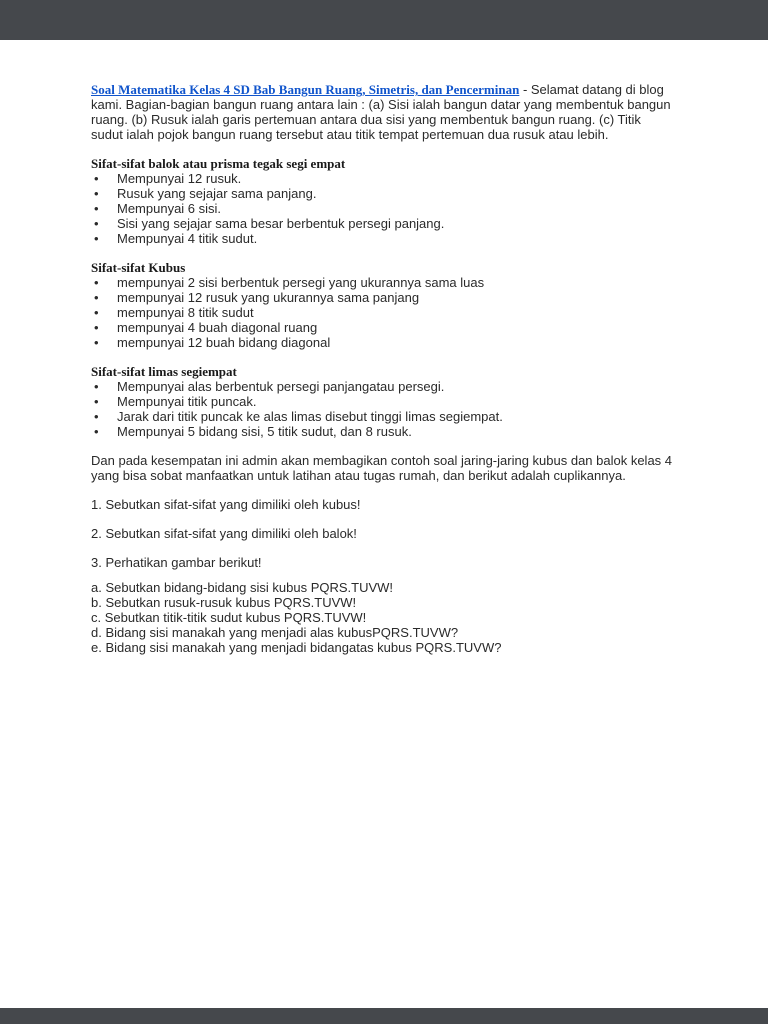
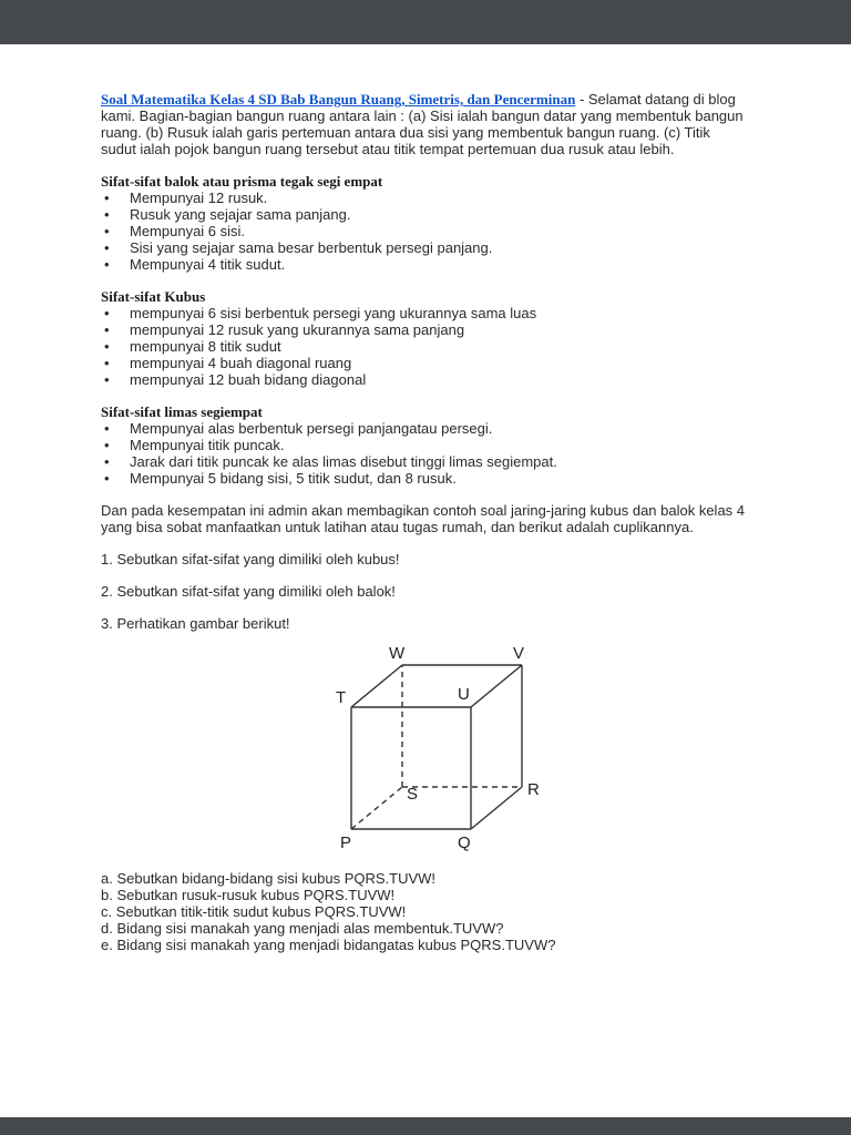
  Soal Matematika Kelas 4 SD Bab Bangun Ruang, Simetris, dan Pencerminan - Selamat datang di blog kami. Bagian-bagian bangun ruang antara lain : (a) Sisi ialah bangun datar yang membentuk bangun ruang. (b) Rusuk ialah garis pertemuan antara dua sisi yang membentuk bangun ruang. (c) Titik sudut ialah pojok bangun ruang tersebut atau titik tempat pertemuan dua rusuk atau lebih.
  Sifat-sifat balok atau prisma tegak segi empat
  •
  Mempunyai 12 rusuk.
  •
  Rusuk yang sejajar sama panjang.
  •
  Mempunyai 6 sisi.
  •
  Sisi yang sejajar sama besar berbentuk persegi panjang.
  •
  Mempunyai 4 titik sudut.
  Sifat-sifat Kubus
  •
- mempunyai 2 sisi berbentuk persegi yang ukurannya sama luas
+ mempunyai 6 sisi berbentuk persegi yang ukurannya sama luas
  •
  mempunyai 12 rusuk yang ukurannya sama panjang
  •
  mempunyai 8 titik sudut
  •
  mempunyai 4 buah diagonal ruang
  •
  mempunyai 12 buah bidang diagonal
  Sifat-sifat limas segiempat
  •
  Mempunyai alas berbentuk persegi panjangatau persegi.
  •
  Mempunyai titik puncak.
  •
  Jarak dari titik puncak ke alas limas disebut tinggi limas segiempat.
  •
  Mempunyai 5 bidang sisi, 5 titik sudut, dan 8 rusuk.
  Dan pada kesempatan ini admin akan membagikan contoh soal jaring-jaring kubus dan balok kelas 4 yang bisa sobat manfaatkan untuk latihan atau tugas rumah, dan berikut adalah cuplikannya.
  1. Sebutkan sifat-sifat yang dimiliki oleh kubus!
  2. Sebutkan sifat-sifat yang dimiliki oleh balok!
  3. Perhatikan gambar berikut!
+ W
+ V
+ T
+ U
+ S
+ R
+ P
+ Q
  a. Sebutkan bidang-bidang sisi kubus PQRS.TUVW!
  b. Sebutkan rusuk-rusuk kubus PQRS.TUVW!
  c. Sebutkan titik-titik sudut kubus PQRS.TUVW!
- d. Bidang sisi manakah yang menjadi alas kubusPQRS.TUVW?
+ d. Bidang sisi manakah yang menjadi alas membentuk.TUVW?
  e. Bidang sisi manakah yang menjadi bidangatas kubus PQRS.TUVW?
